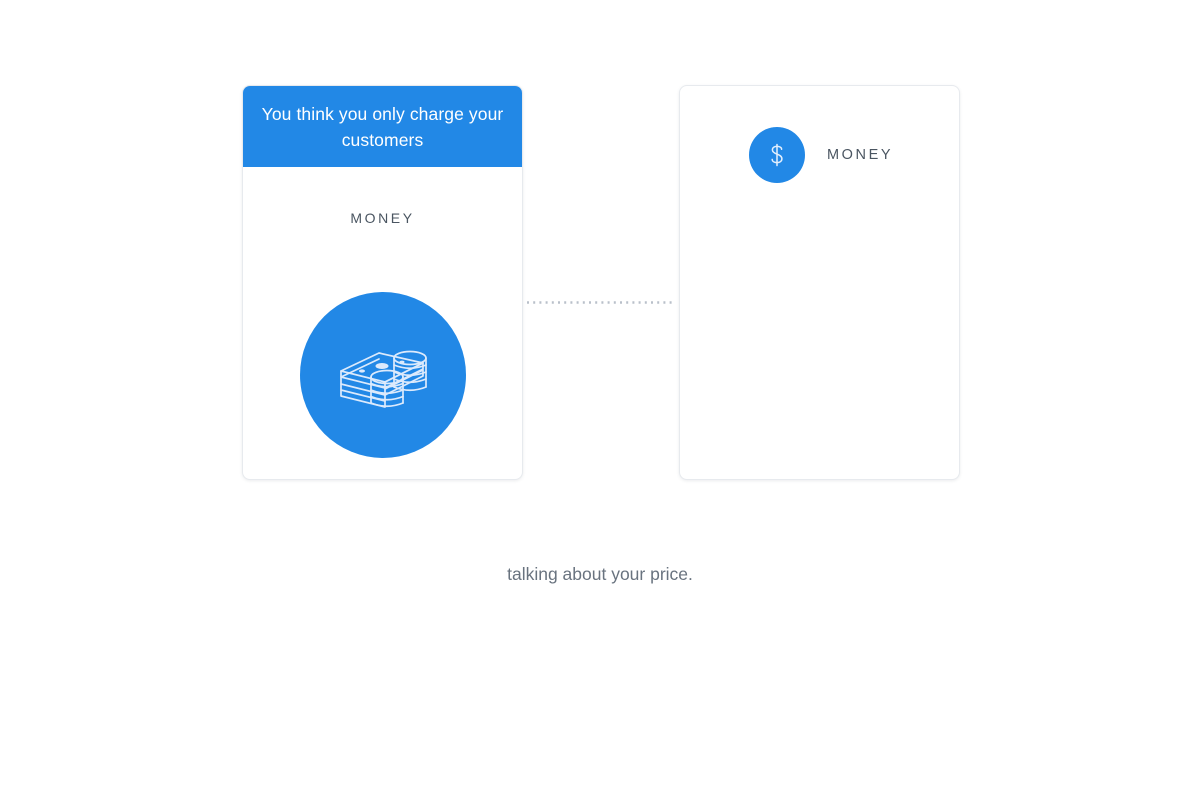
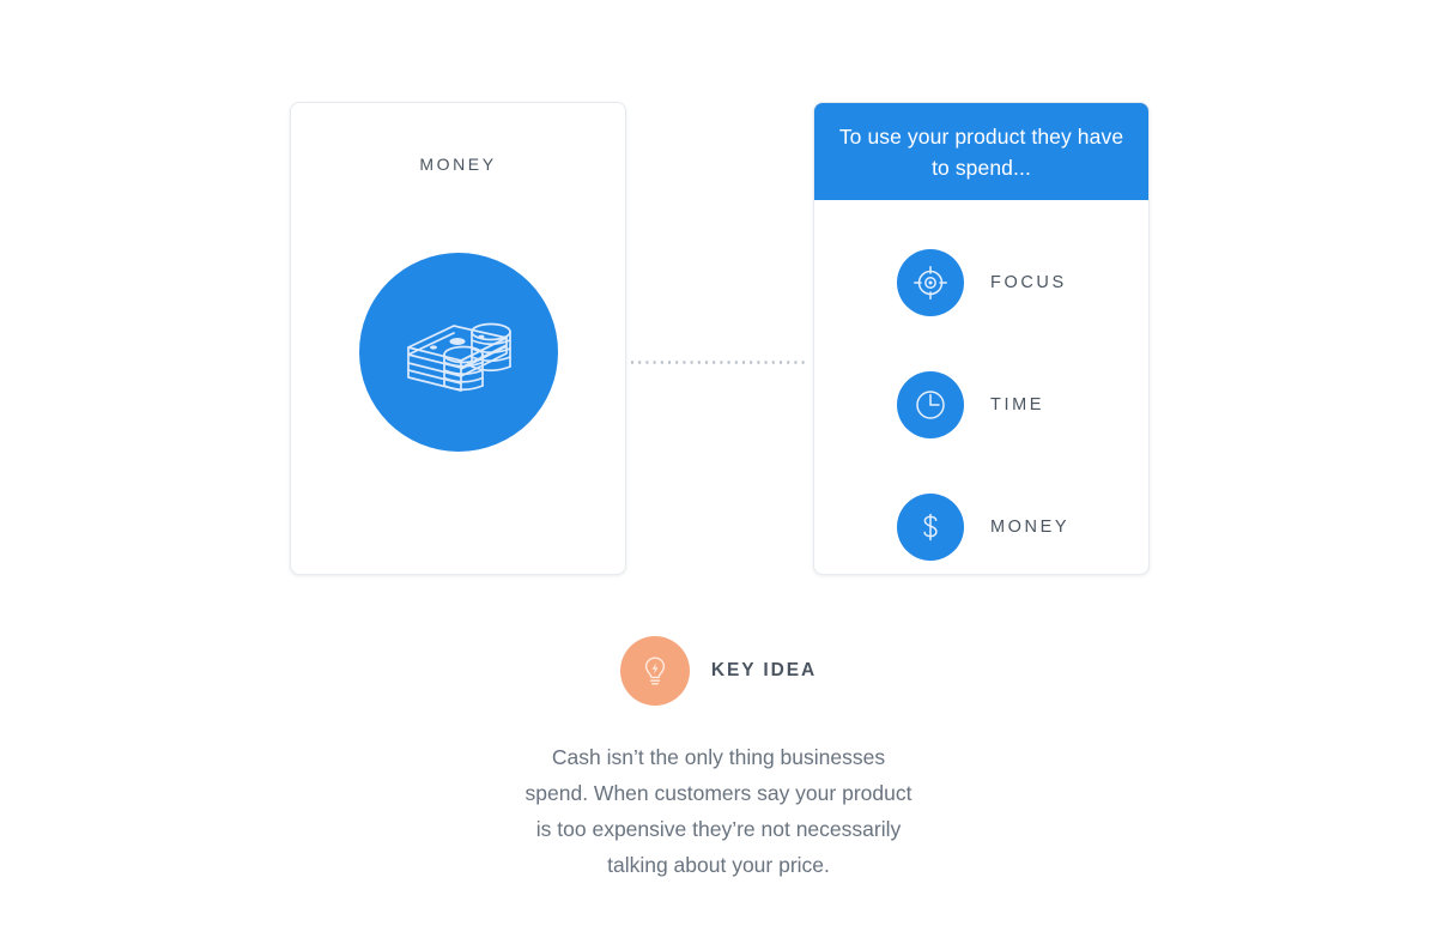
- You think you only charge your customers
  MONEY
+ To use your product they have to spend...
+ FOCUS
+ TIME
  MONEY
+ KEY IDEA
+ Cash isn’t the only thing businesses
+ spend. When customers say your product
+ is too expensive they’re not necessarily
  talking about your price.
